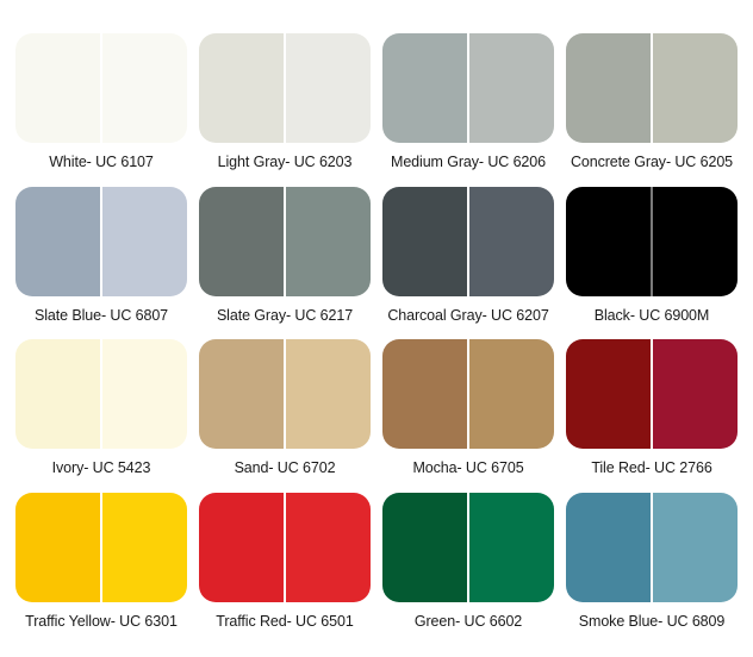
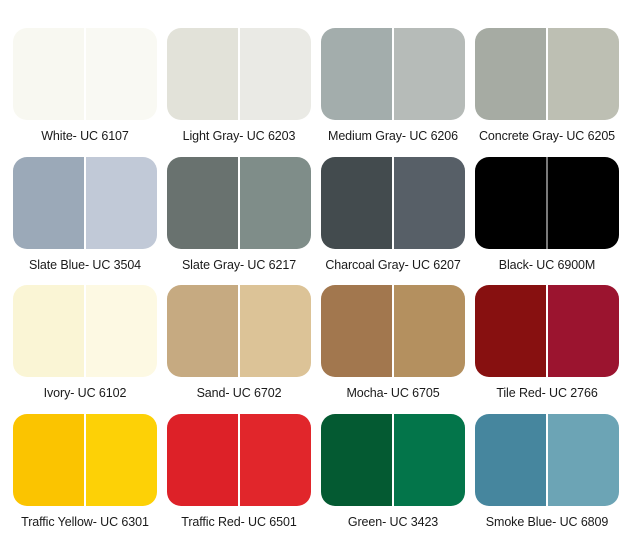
  White- UC 6107
  Light Gray- UC 6203
  Medium Gray- UC 6206
  Concrete Gray- UC 6205
- Slate Blue- UC 6807
+ Slate Blue- UC 3504
  Slate Gray- UC 6217
  Charcoal Gray- UC 6207
  Black- UC 6900M
- Ivory- UC 5423
+ Ivory- UC 6102
  Sand- UC 6702
  Mocha- UC 6705
  Tile Red- UC 2766
  Traffic Yellow- UC 6301
  Traffic Red- UC 6501
- Green- UC 6602
+ Green- UC 3423
  Smoke Blue- UC 6809
